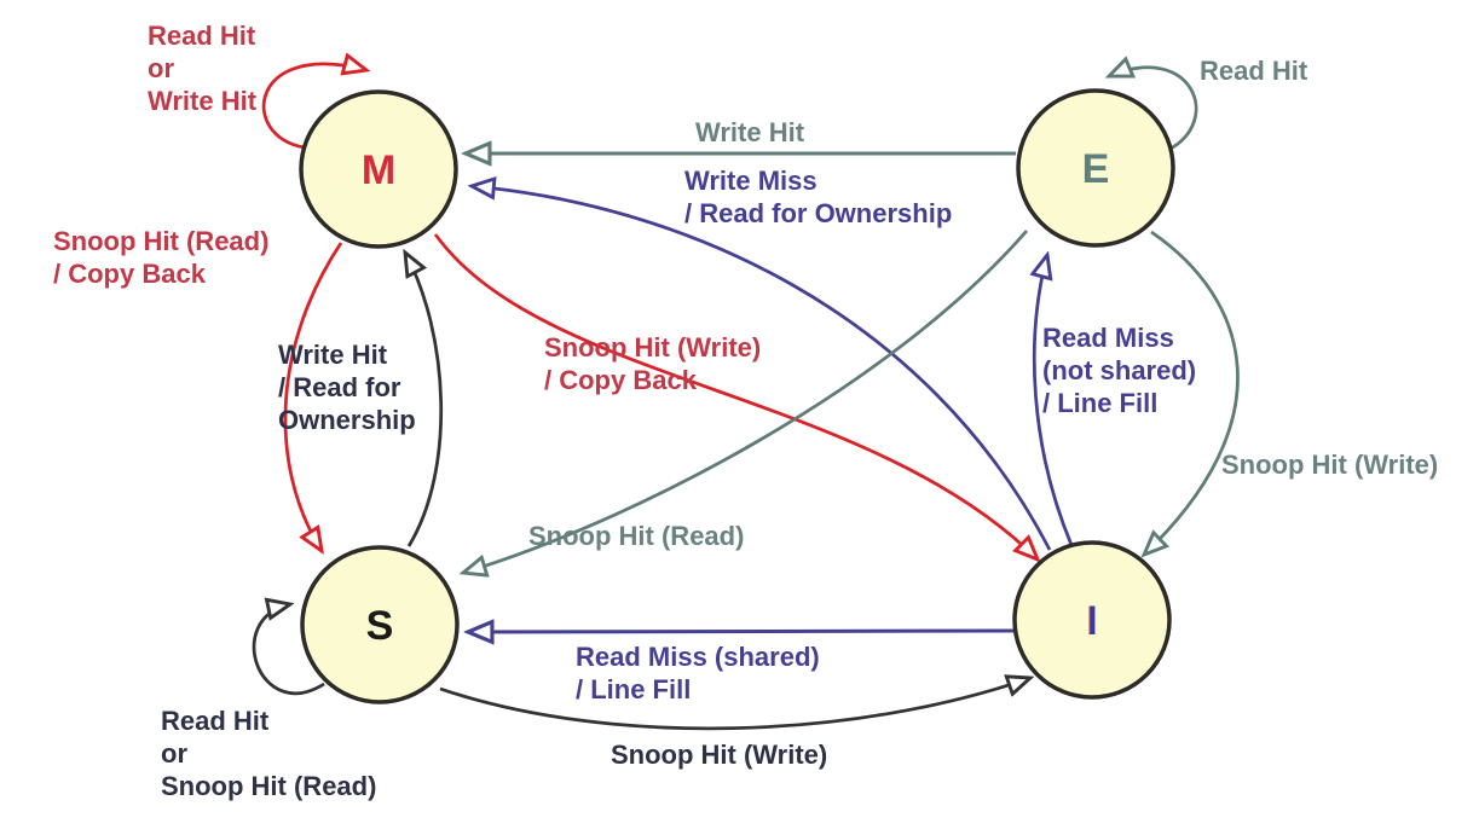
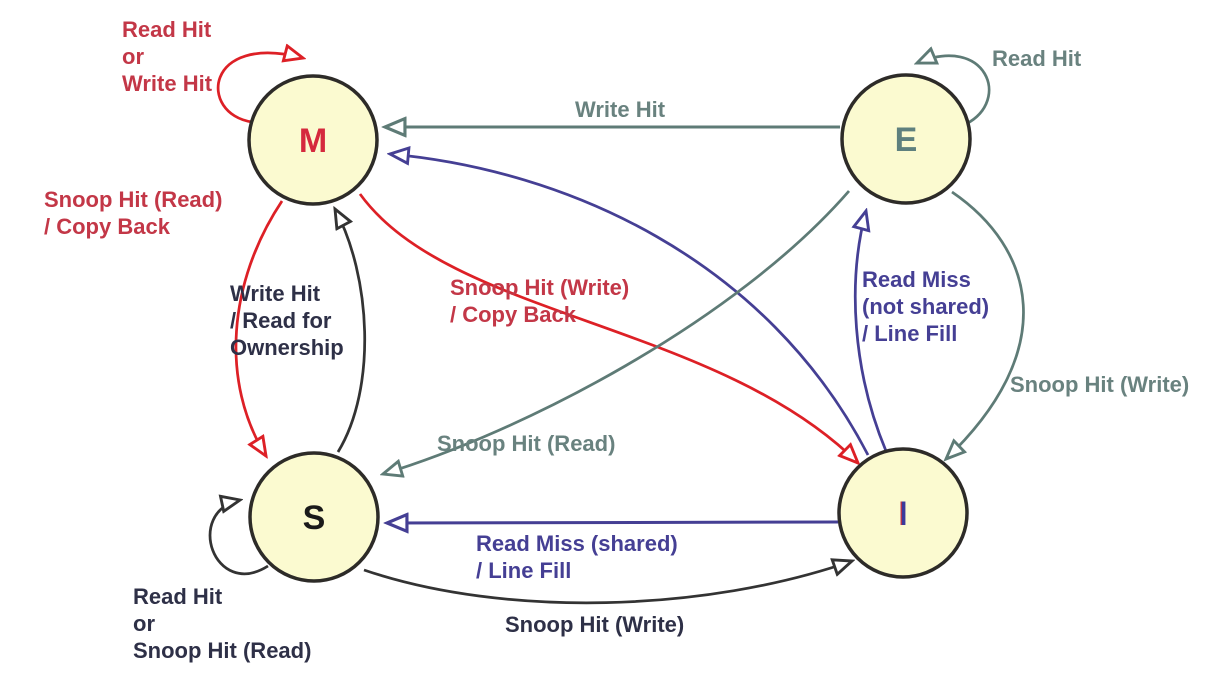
  M
  E
  S
  I
  Read Hit
  or
  Write Hit
  Read Hit
  Write Hit
- Write Miss
- / Read for Ownership
  Snoop Hit (Read)
  / Copy Back
  Write Hit
  / Read for
  Ownership
  Snoop Hit (Write)
  / Copy Back
  Read Miss
  (not shared)
  / Line Fill
  Snoop Hit (Write)
  Snoop Hit (Read)
  Read Miss (shared)
  / Line Fill
  Snoop Hit (Write)
  Read Hit
  or
  Snoop Hit (Read)
